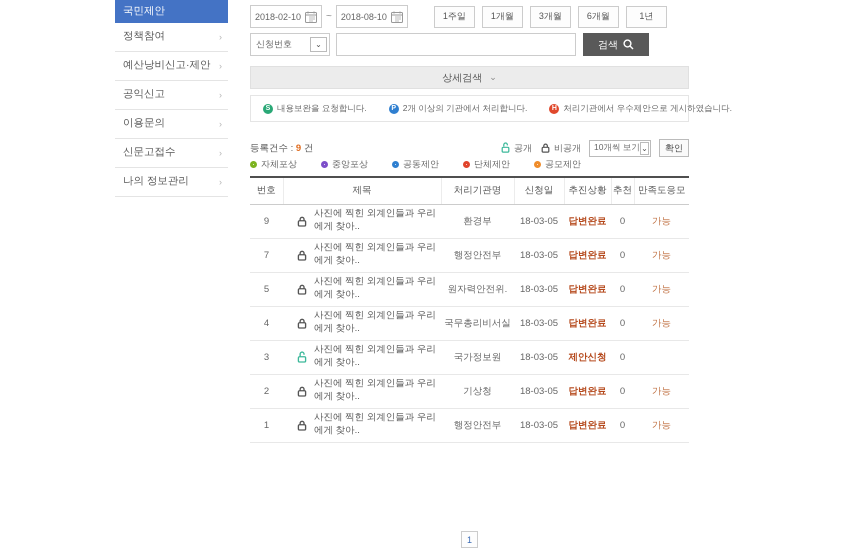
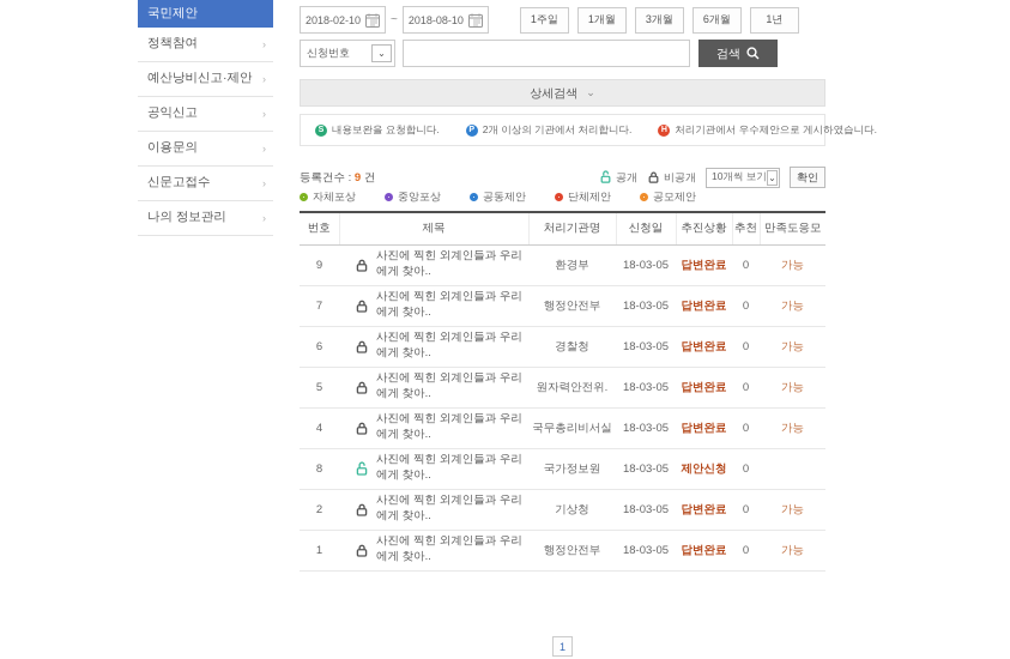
  국민제안
  정책참여
  ›
  예산낭비신고·제안
  ›
  공익신고
  ›
  이용문의
  ›
  신문고접수
  ›
  나의 정보관리
  ›
  2018-02-10
  ~
  2018-08-10
  1주일
  1개월
  3개월
  6개월
  1년
  신청번호
  ⌄
  검색
  상세검색
  ⌄
  내용보완을 요청합니다.
  2개 이상의 기관에서 처리합니다.
  처리기관에서 우수제안으로 게시하였습니다.
  등록건수 : 9 건
  공개
  비공개
  10개씩 보기
  ⌄
  확인
  자체포상
  중앙포상
  공동제안
  단체제안
  공모제안
  번호	제목	처리기관명	신청일	추진상황	추천	만족도응모
  9	사진에 찍힌 외계인들과 우리에게 찾아..	환경부	18-03-05	답변완료	0	가능
  7	사진에 찍힌 외계인들과 우리에게 찾아..	행정안전부	18-03-05	답변완료	0	가능
+ 6	사진에 찍힌 외계인들과 우리에게 찾아..	경찰청	18-03-05	답변완료	0	가능
  5	사진에 찍힌 외계인들과 우리에게 찾아..	원자력안전위.	18-03-05	답변완료	0	가능
  4	사진에 찍힌 외계인들과 우리에게 찾아..	국무총리비서실	18-03-05	답변완료	0	가능
- 3	사진에 찍힌 외계인들과 우리에게 찾아..	국가정보원	18-03-05	제안신청	0
+ 8	사진에 찍힌 외계인들과 우리에게 찾아..	국가정보원	18-03-05	제안신청	0
  2	사진에 찍힌 외계인들과 우리에게 찾아..	기상청	18-03-05	답변완료	0	가능
  1	사진에 찍힌 외계인들과 우리에게 찾아..	행정안전부	18-03-05	답변완료	0	가능
  1
